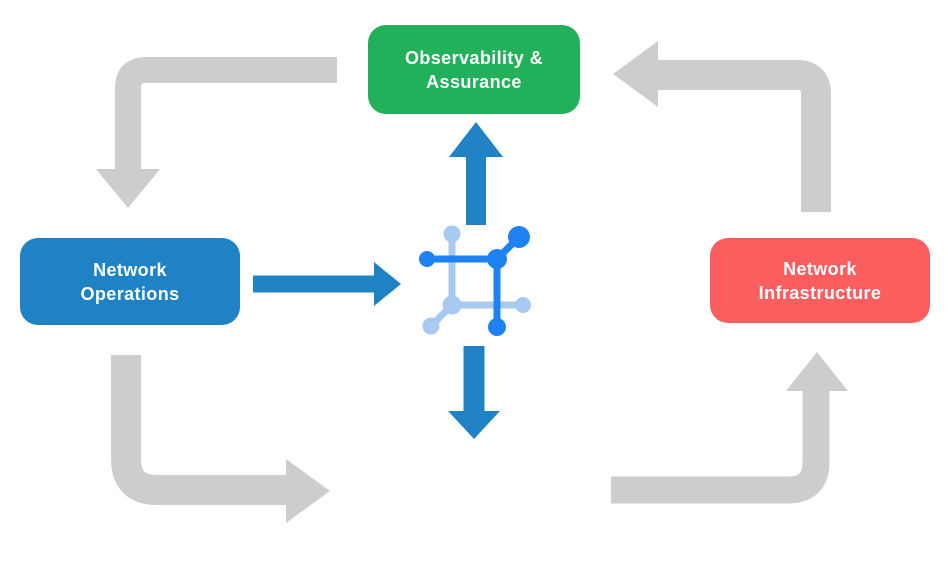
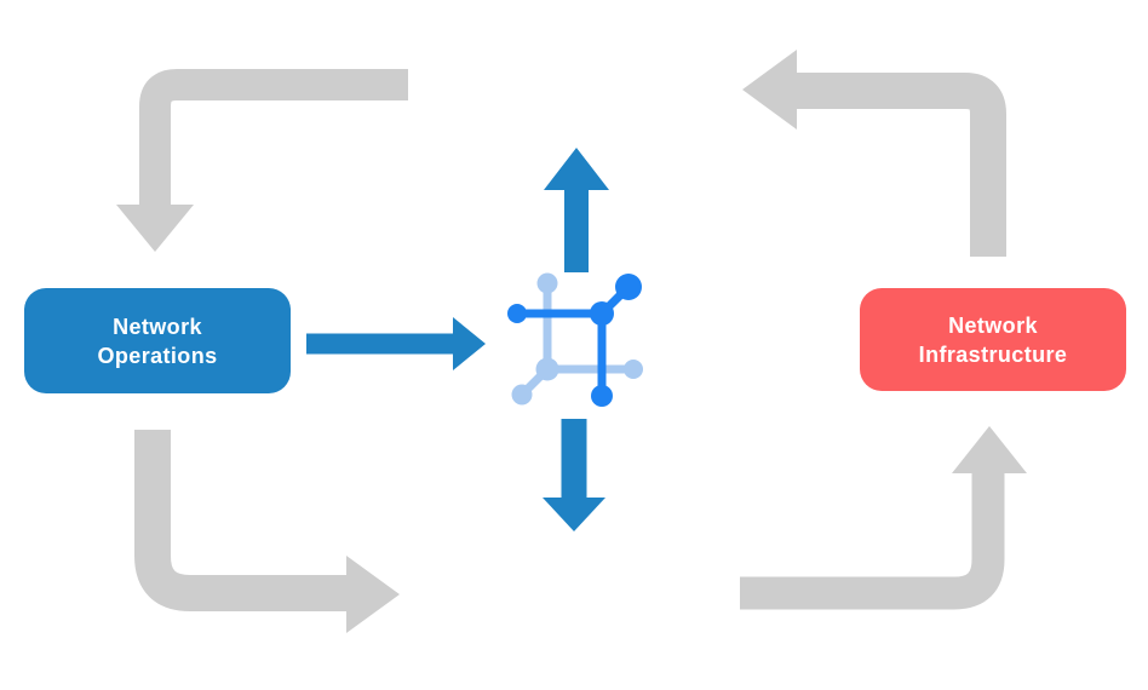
- Observability &
- Assurance
  Network
  Operations
  Network
  Infrastructure
